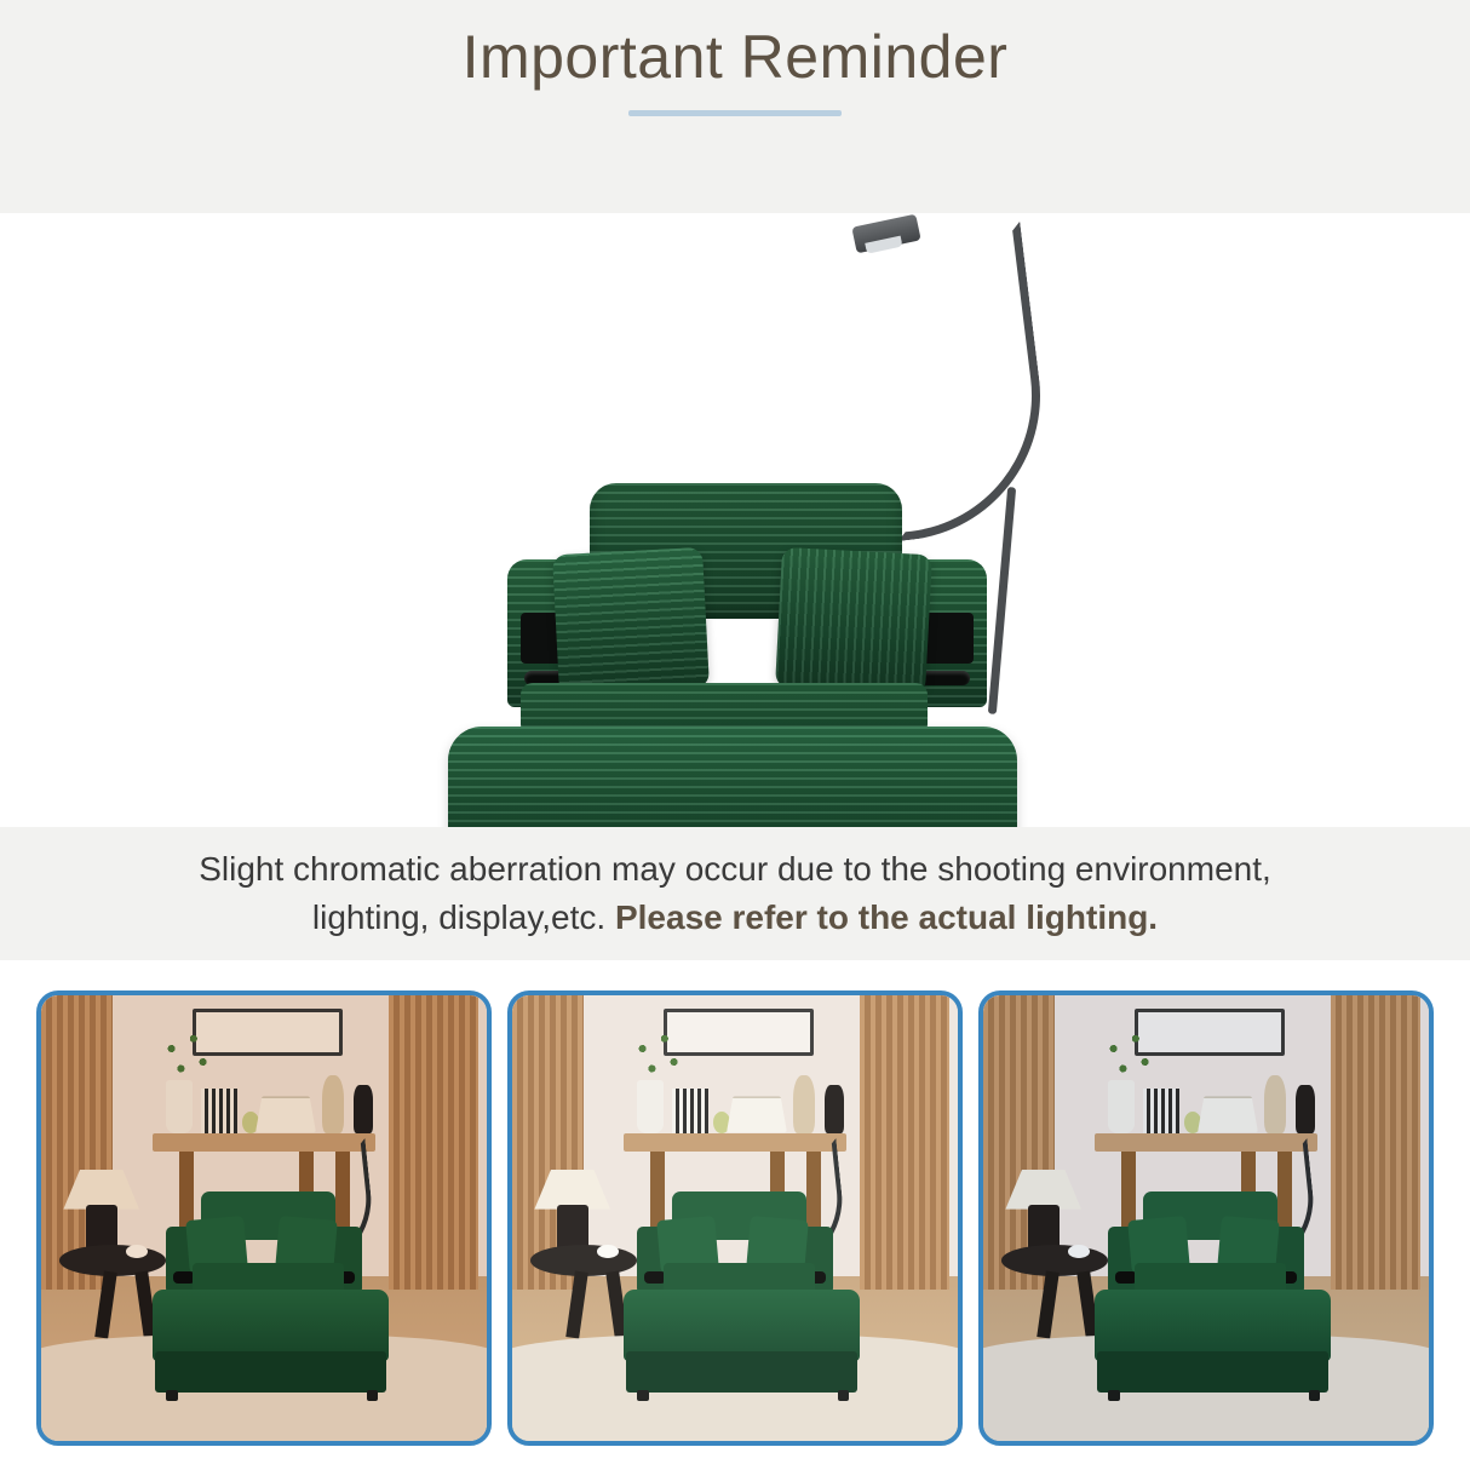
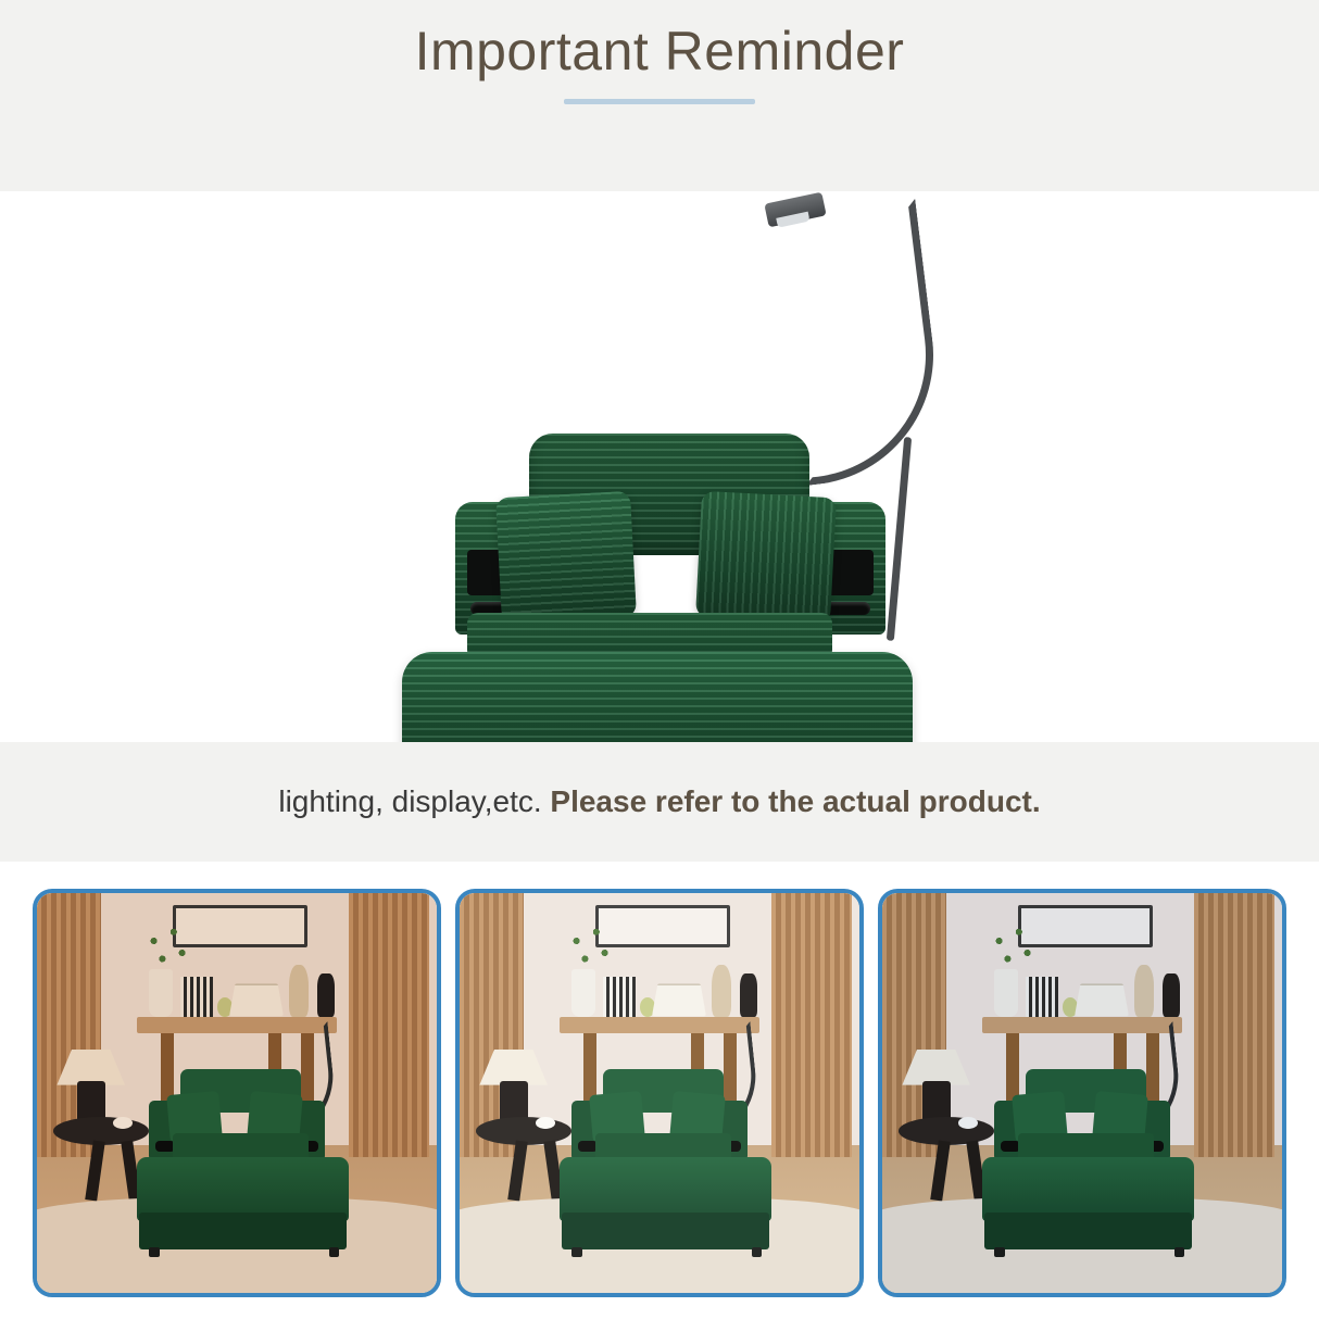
  Important Reminder
- Slight chromatic aberration may occur due to the shooting environment,
- lighting, display,etc. Please refer to the actual lighting.
+ lighting, display,etc. Please refer to the actual product.
